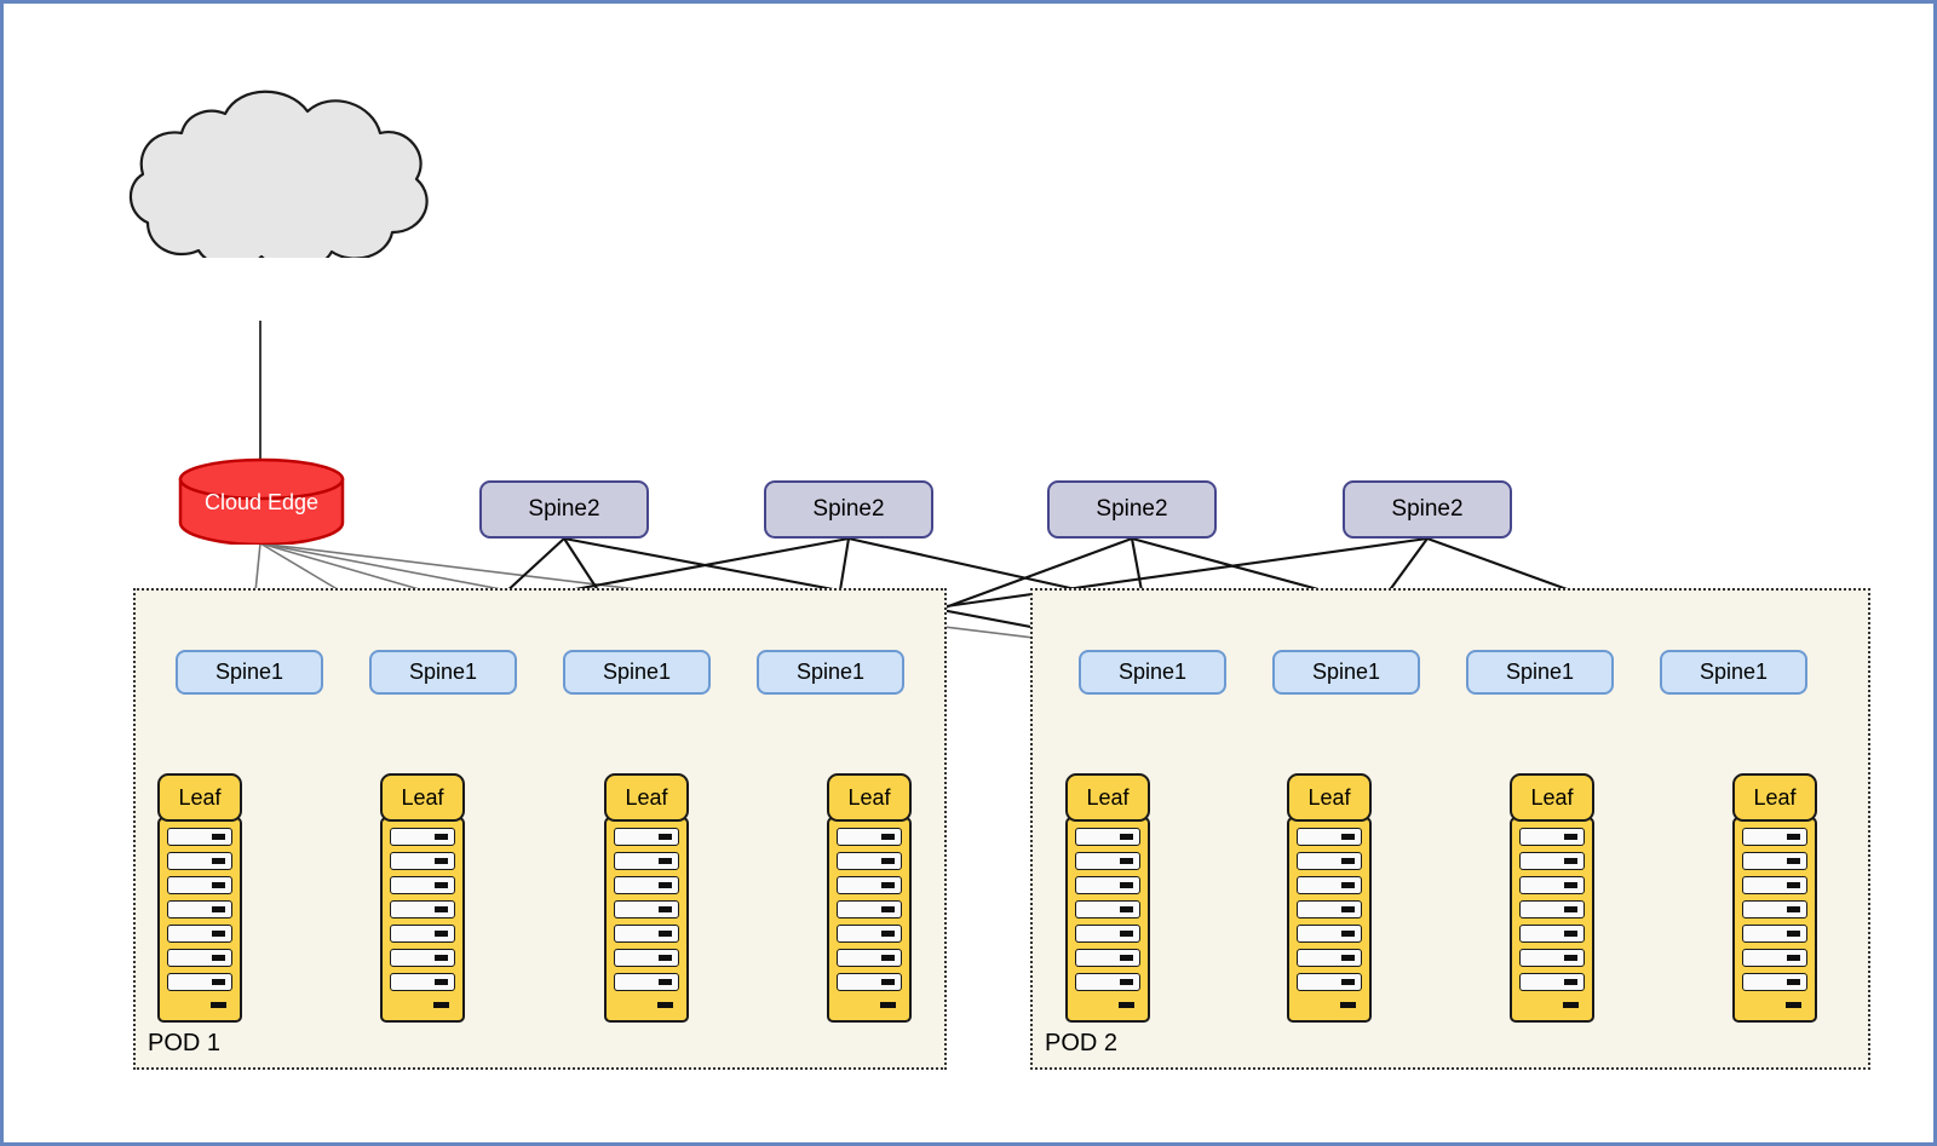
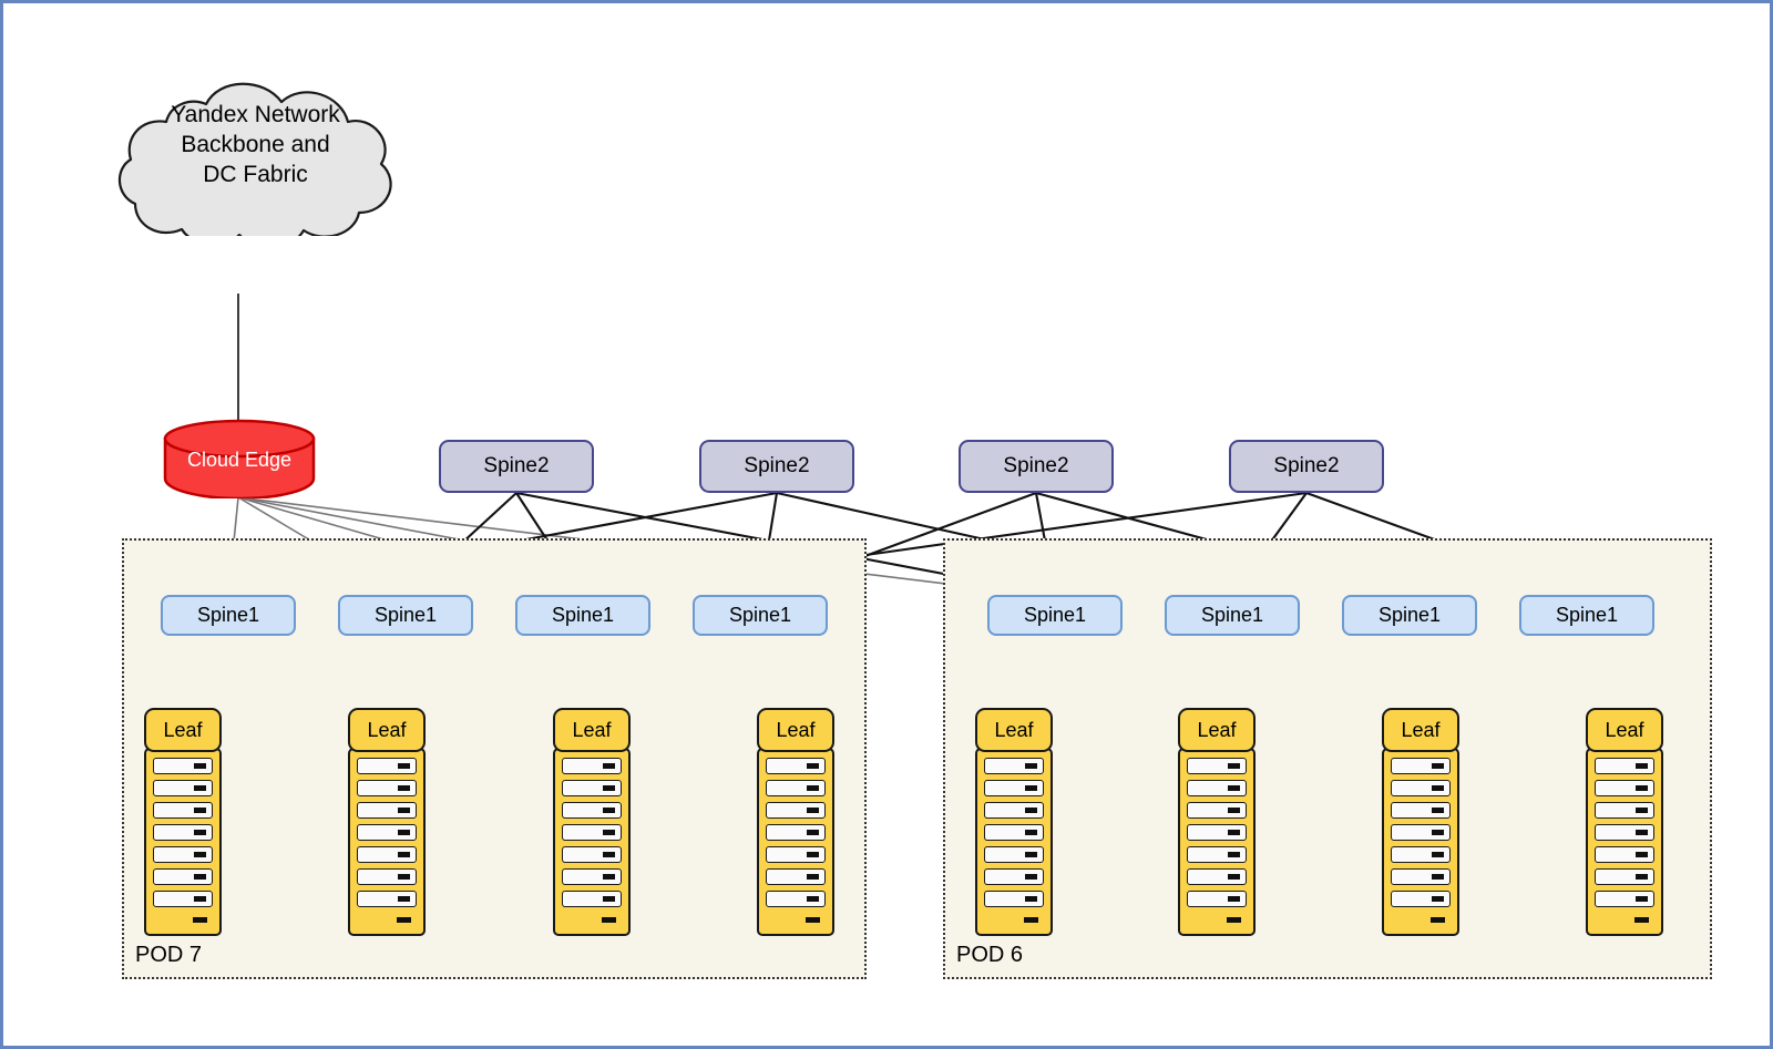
+ Yandex Network
+ Backbone and
+ DC Fabric
  Cloud Edge
  Spine2
  Spine2
  Spine2
  Spine2
- POD 1
+ POD 7
- POD 2
+ POD 6
  Spine1
  Spine1
  Spine1
  Spine1
  Leaf
  Leaf
  Leaf
  Leaf
  Spine1
  Spine1
  Spine1
  Spine1
  Leaf
  Leaf
  Leaf
  Leaf
